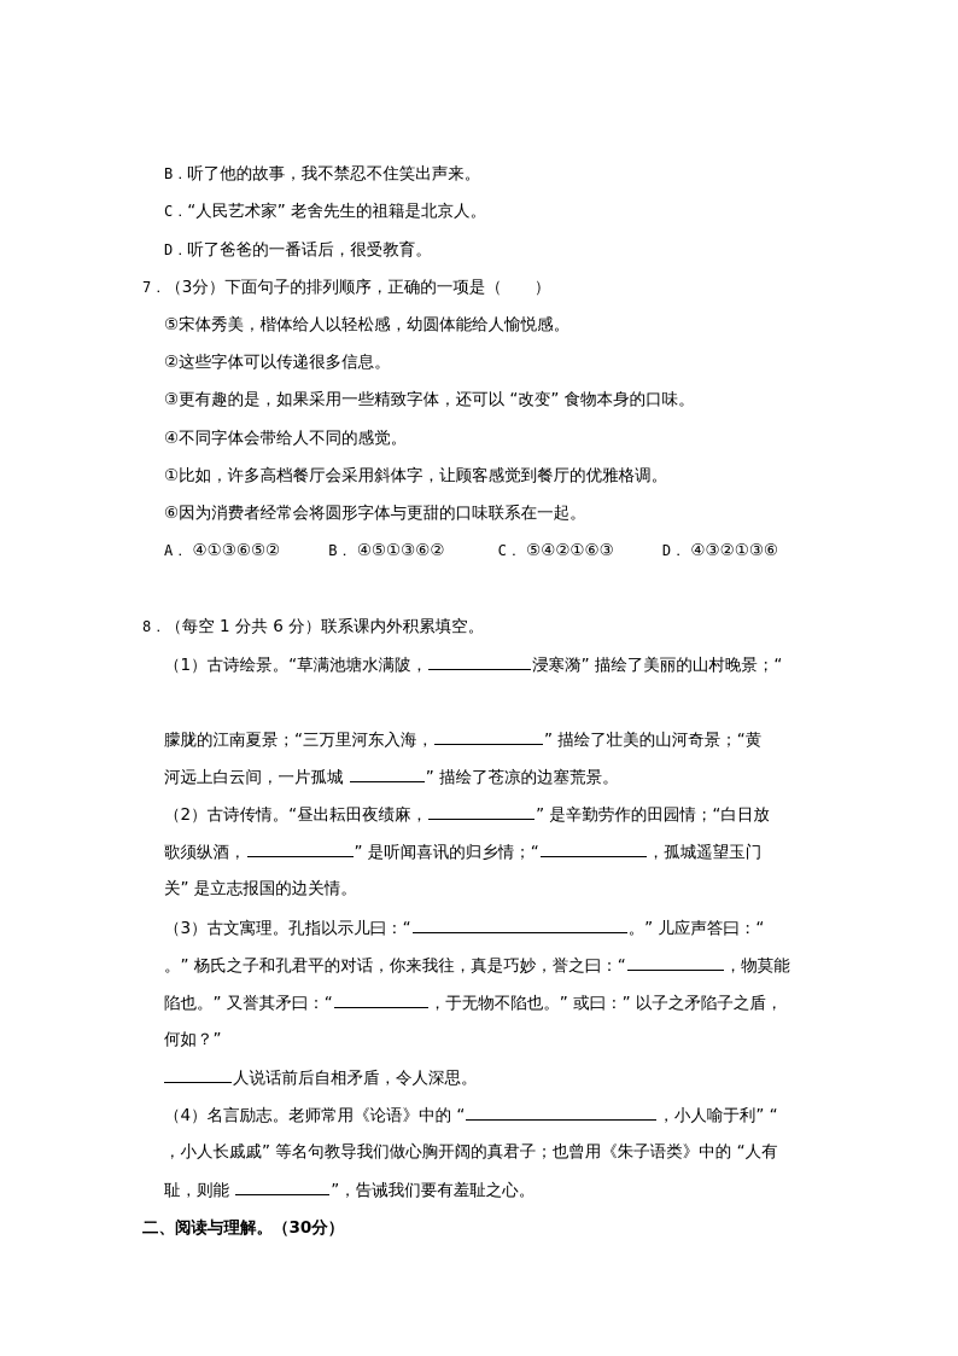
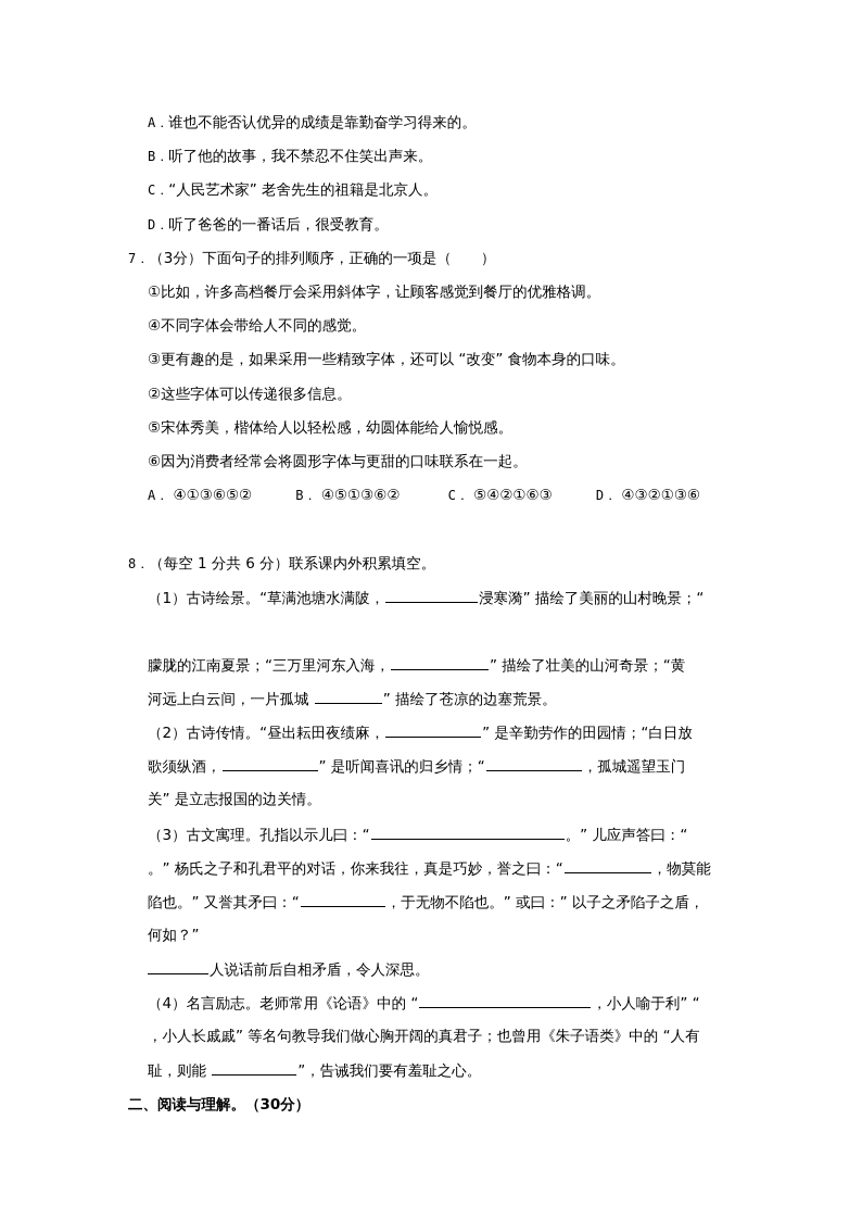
+ A．谁也不能否认优异的成绩是靠勤奋学习得来的。
  B．听了他的故事，我不禁忍不住笑出声来。
  C．“人民艺术家” 老舍先生的祖籍是北京人。
  D．听了爸爸的一番话后，很受教育。
  7．（3分）下面句子的排列顺序，正确的一项是（ ）
- ⑤宋体秀美，楷体给人以轻松感，幼圆体能给人愉悦感。
+ ①比如，许多高档餐厅会采用斜体字，让顾客感觉到餐厅的优雅格调。
- ②这些字体可以传递很多信息。
+ ④不同字体会带给人不同的感觉。
  ③更有趣的是，如果采用一些精致字体，还可以 “改变” 食物本身的口味。
- ④不同字体会带给人不同的感觉。
+ ②这些字体可以传递很多信息。
- ①比如，许多高档餐厅会采用斜体字，让顾客感觉到餐厅的优雅格调。
+ ⑤宋体秀美，楷体给人以轻松感，幼圆体能给人愉悦感。
  ⑥因为消费者经常会将圆形字体与更甜的口味联系在一起。
  A． ④①③⑥⑤② B． ④⑤①③⑥② C． ⑤④②①⑥③ D． ④③②①③⑥
  8．（每空 1 分共 6 分）联系课内外积累填空。
  （1）古诗绘景。“草满池塘水满陂， 浸寒漪” 描绘了美丽的山村晚景；“
  朦胧的江南夏景；“三万里河东入海， ” 描绘了壮美的山河奇景；“黄
  河远上白云间，一片孤城 ” 描绘了苍凉的边塞荒景。
  （2）古诗传情。“昼出耘田夜绩麻， ” 是辛勤劳作的田园情；“白日放
  歌须纵酒， ” 是听闻喜讯的归乡情；“ ，孤城遥望玉门
  关” 是立志报国的边关情。
  （3）古文寓理。孔指以示儿曰：“ 。” 儿应声答曰：“
  。” 杨氏之子和孔君平的对话，你来我往，真是巧妙，誉之曰：“ ，物莫能
  陷也。” 又誉其矛曰：“ ，于无物不陷也。” 或曰：” 以子之矛陷子之盾，
  何如？”
  人说话前后自相矛盾，令人深思。
  （4）名言励志。老师常用《论语》中的 “ ，小人喻于利” “
  ，小人长戚戚” 等名句教导我们做心胸开阔的真君子；也曾用《朱子语类》中的 “人有
  耻，则能 ”，告诫我们要有羞耻之心。
  二、阅读与理解。（30分）
